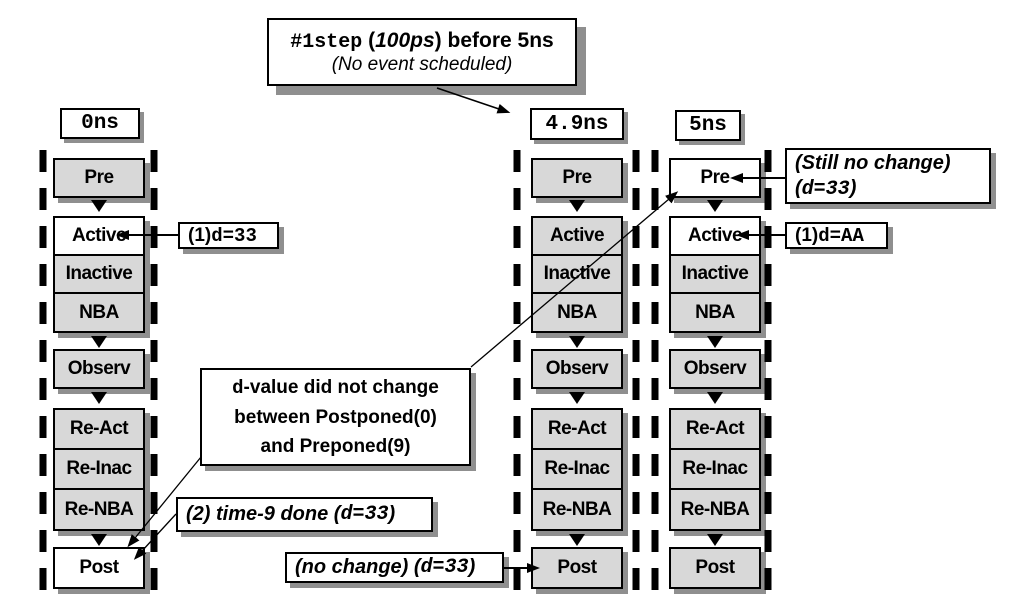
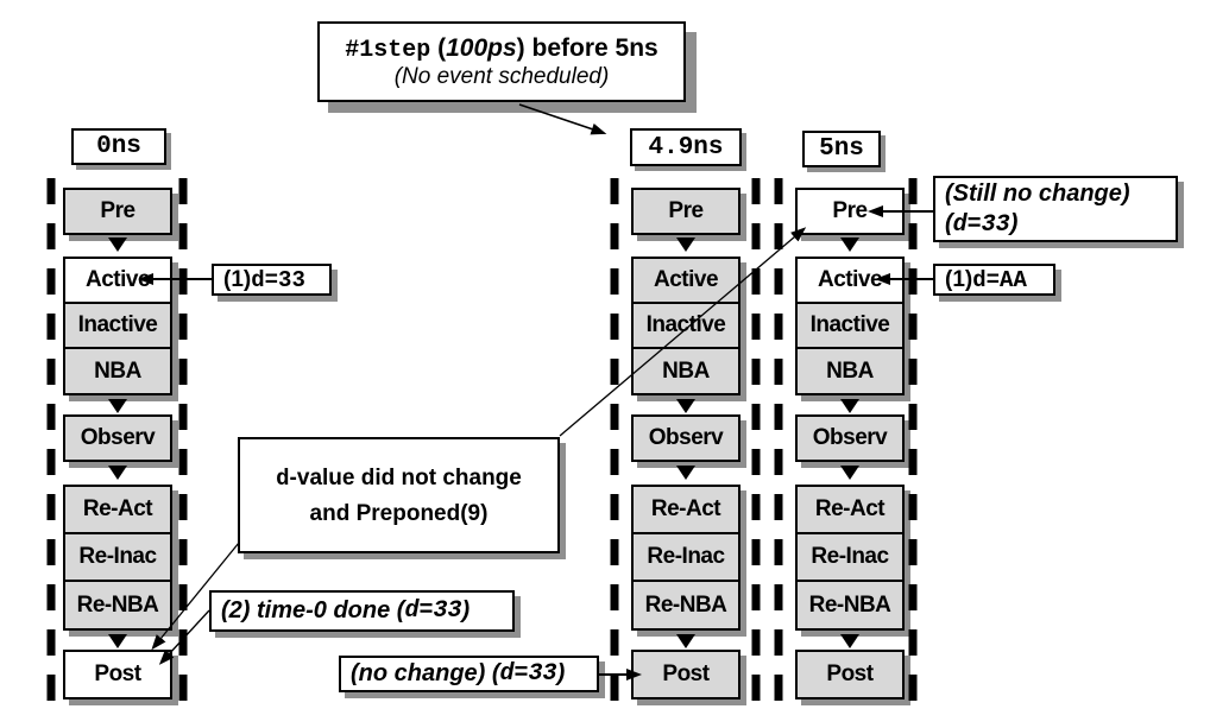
  #1step (100ps) before 5ns
  (No event scheduled)
  0ns
  4.9ns
  5ns
  Pre
  Active
  Inactive
  NBA
  Observ
  Re-Act
  Re-Inac
  Re-NBA
  Post
  Pre
  Active
  Inactive
  NBA
  Observ
  Re-Act
  Re-Inac
  Re-NBA
  Post
  Pre
  Active
  Inactive
  NBA
  Observ
  Re-Act
  Re-Inac
  Re-NBA
  Post
  (1)
  d=33
  d-value did not change
- between Postponed(0)
  and Preponed(9)
- (2) time-9 done (
+ (2) time-0 done (
  d=33
  )
  (no change) (
  d=33
  )
  (Still no change)
  (d=33)
  (1)
  d=AA
